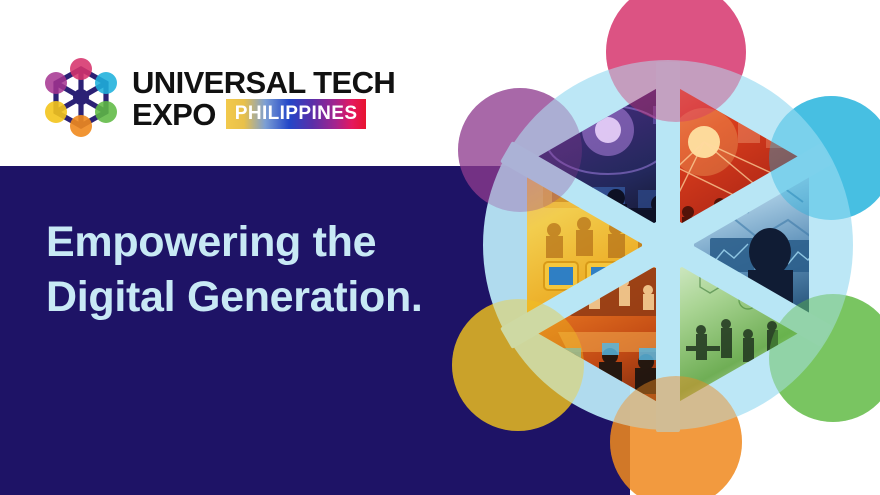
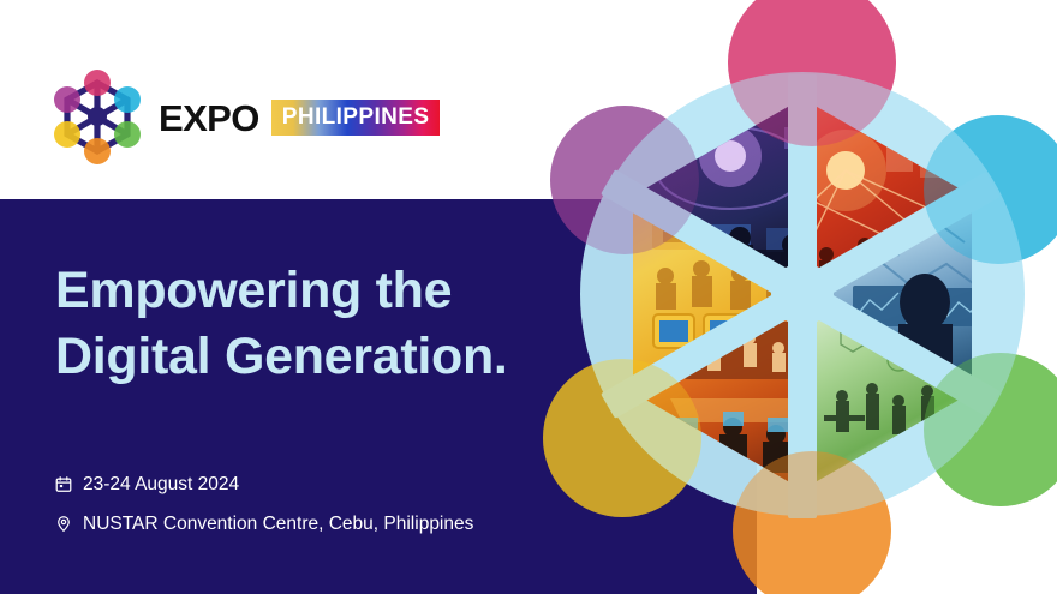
- UNIVERSAL TECH
  EXPO
  PHILIPPINES
  Empowering the
  Digital Generation.
+ 23-24 August 2024
+ NUSTAR Convention Centre, Cebu, Philippines
